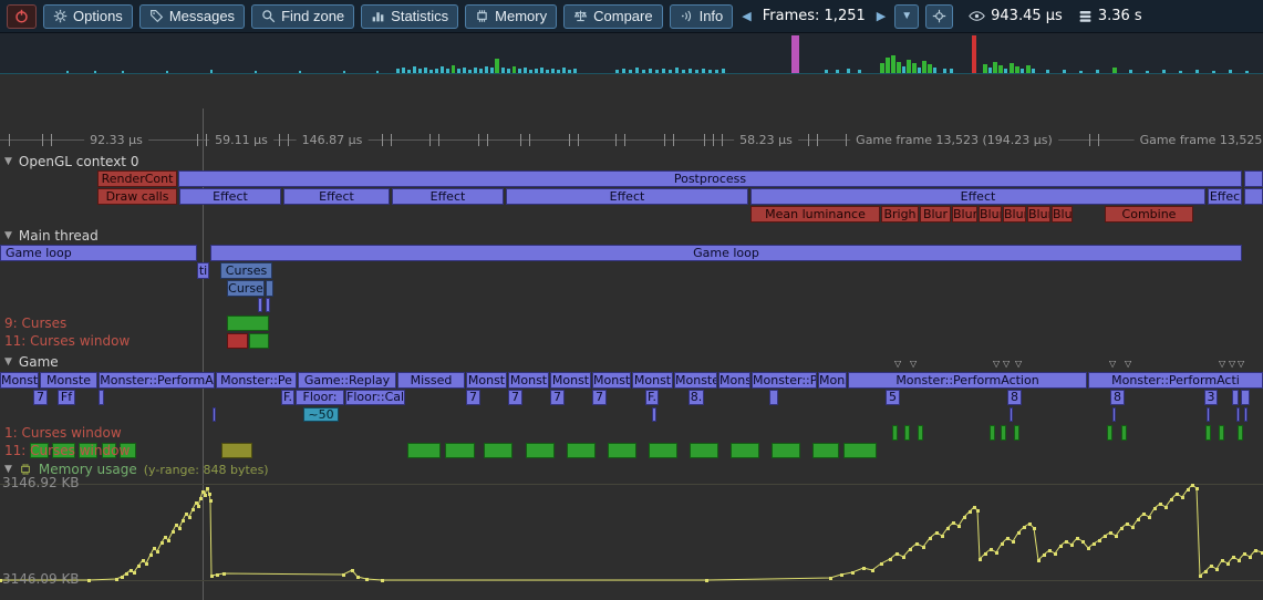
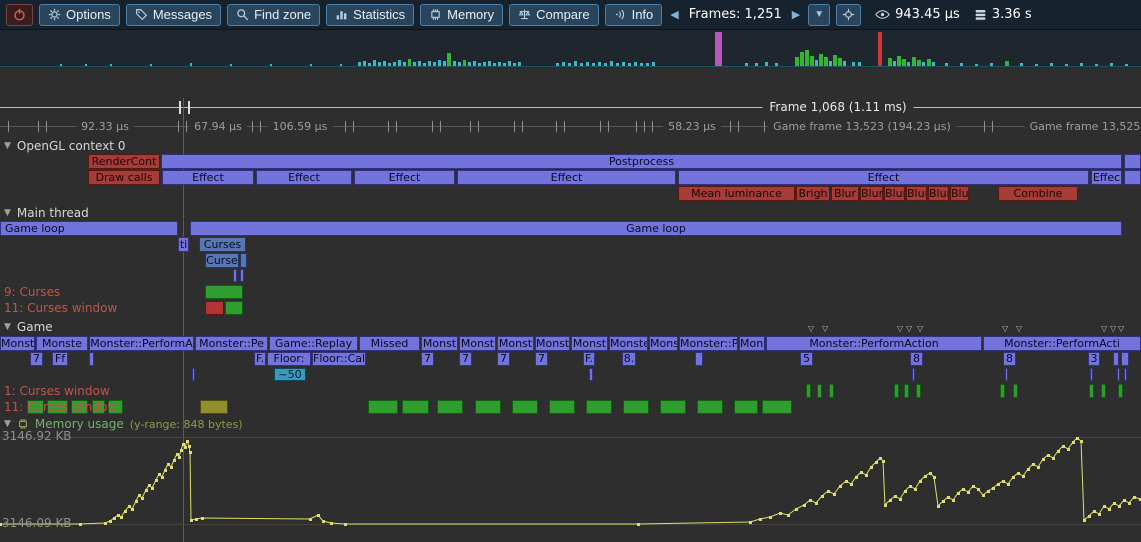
  Options
  Messages
  Find zone
  Statistics
  Memory
  Compare
  Info
  ◀
  Frames: 1,251
  ▶
  ▼
  943.45 µs
  3.36 s
+ Frame 1,068 (1.11 ms)
  92.33 µs
- 59.11 µs
+ 67.94 µs
- 146.87 µs
+ 106.59 µs
  58.23 µs
  Game frame 13,523 (194.23 µs)
  Game frame 13,525
  ▼
  OpenGL context 0
  RenderCont
  Postprocess
  Draw calls
  Effect
  Effect
  Effect
  Effect
  Effect
  Effec
  Mean luminance
  Brigh
  Blur
  Blur
  Blur
  Blur
  Blur
  Blu
  Combine
  ▼
  Main thread
  Game loop
  Game loop
  ti
  Curses
  Curse
  9: Curses
  11: Curses window
  ▼
  Game
  Monst
  Monste
  Monster::PerformA
  Monster::Pe
  Game::Replay
  Missed
  Monst
  Monst
  Monst
  Monst
  Monst
  Monste
  Mons
  Monster::P
  Mon
  Monster::PerformAction
  Monster::PerformActi
  7
  Ff
  F.
  Floor:
  Floor::Cal
  7
  7
  7
  7
  F.
  8.
  5
  8
  8
  3
  ~50
  1: Curses window
  11: Curses window
  ▽
  ▽
  ▽
  ▽
  ▽
  ▽
  ▽
  ▽
  ▽
  ▽
  ▼
  Memory usage
  (y-range: 848 bytes)
  3146.92 KB
  3146.09 KB
